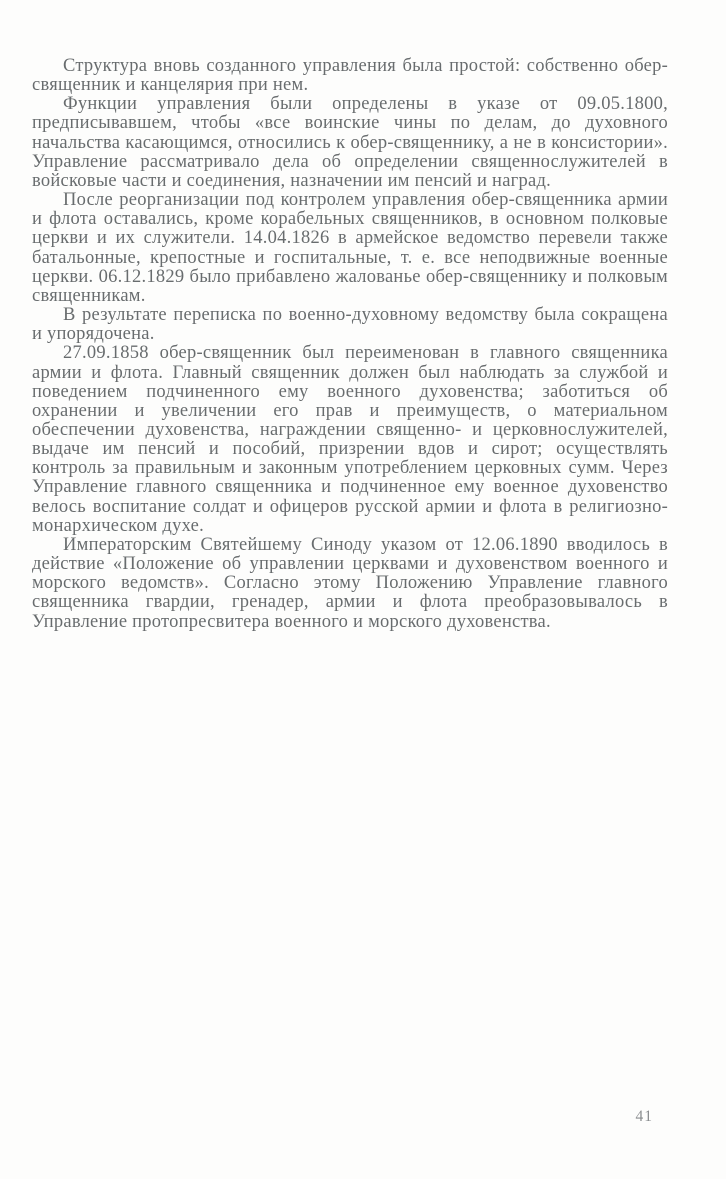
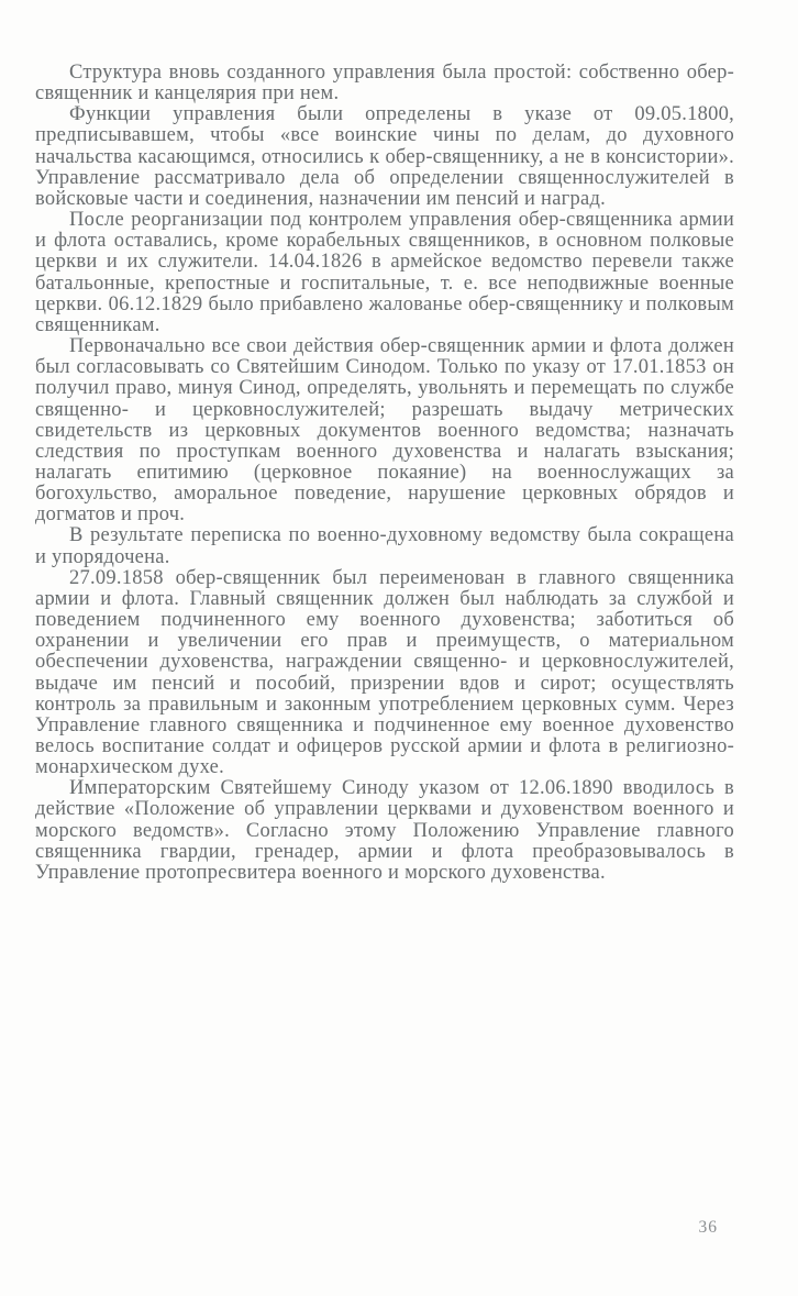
  Структура вновь созданного управления была простой: собственно обер-священник и канцелярия при нем.
  Функции управления были определены в указе от 09.05.1800, предписывавшем, чтобы «все воинские чины по делам, до духовного начальства касающимся, относились к обер-священнику, а не в консистории». Управление рассматривало дела об определении священнослужителей в войсковые части и соединения, назначении им пенсий и наград.
  После реорганизации под контролем управления обер-священника армии и флота оставались, кроме корабельных священников, в основном полковые церкви и их служители. 14.04.1826 в армейское ведомство перевели также батальонные, крепостные и госпитальные, т. е. все неподвижные военные церкви. 06.12.1829 было прибавлено жалованье обер-священнику и полковым священникам.
+ Первоначально все свои действия обер-священник армии и флота должен был согласовывать со Святейшим Синодом. Только по указу от 17.01.1853 он получил право, минуя Синод, определять, увольнять и перемещать по службе священно- и церковнослужителей; разрешать выдачу метрических свидетельств из церковных документов военного ведомства; назначать следствия по проступкам военного духовенства и налагать взыскания; налагать епитимию (церковное покаяние) на военнослужащих за богохульство, аморальное поведение, нарушение церковных обрядов и догматов и проч.
  В результате переписка по военно-духовному ведомству была сокращена и упорядочена.
  27.09.1858 обер-священник был переименован в главного священника армии и флота. Главный священник должен был наблюдать за службой и поведением подчиненного ему военного духовенства; заботиться об охранении и увеличении его прав и преимуществ, о материальном обеспечении духовенства, награждении священно- и церковнослужителей, выдаче им пенсий и пособий, призрении вдов и сирот; осуществлять контроль за правильным и законным употреблением церковных сумм. Через Управление главного священника и подчиненное ему военное духовенство велось воспитание солдат и офицеров русской армии и флота в религиозно-монархическом духе.
  Императорским Святейшему Синоду указом от 12.06.1890 вводилось в действие «Положение об управлении церквами и духовенством военного и морского ведомств». Согласно этому Положению Управление главного священника гвардии, гренадер, армии и флота преобразовывалось в Управление протопресвитера военного и морского духовенства.
- 41
+ 36
